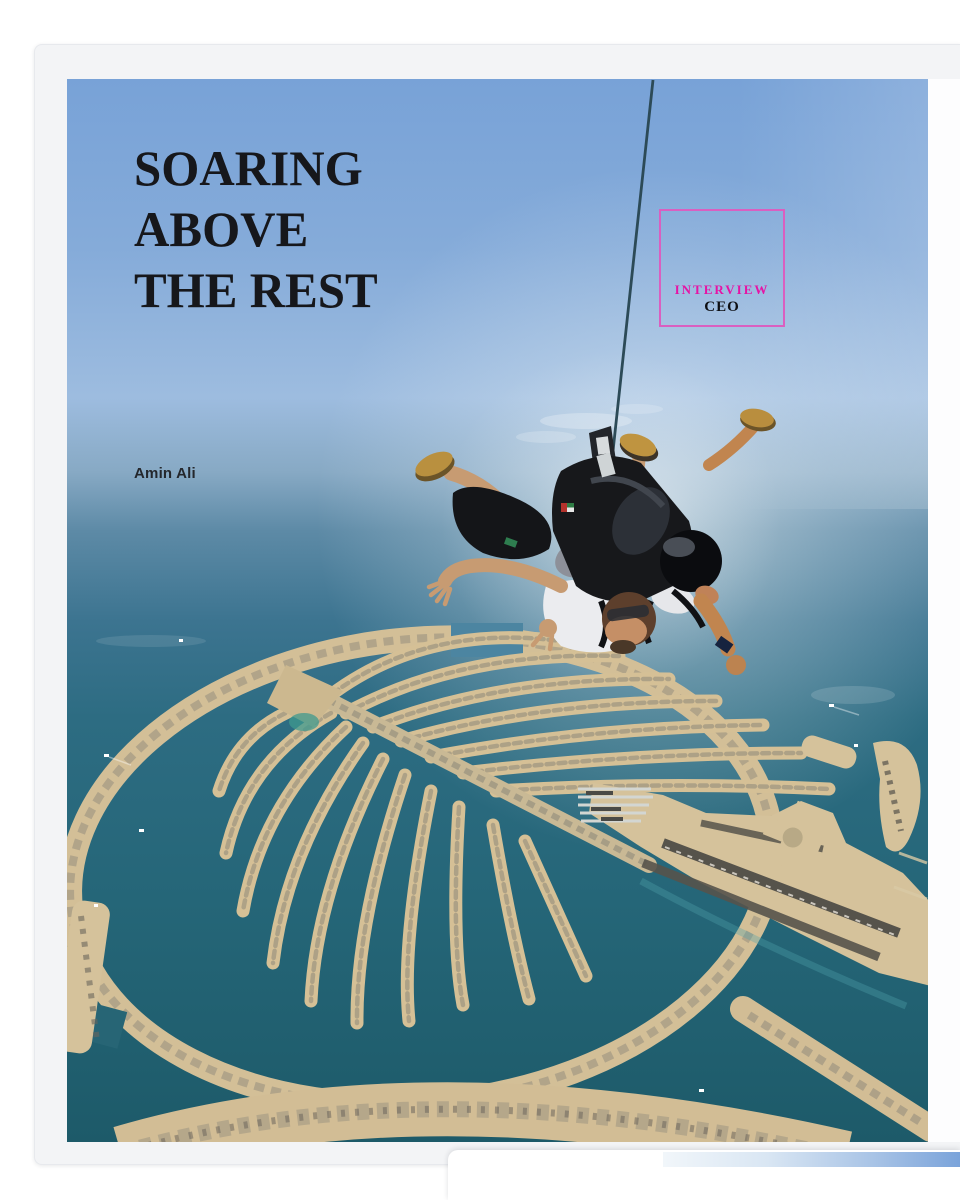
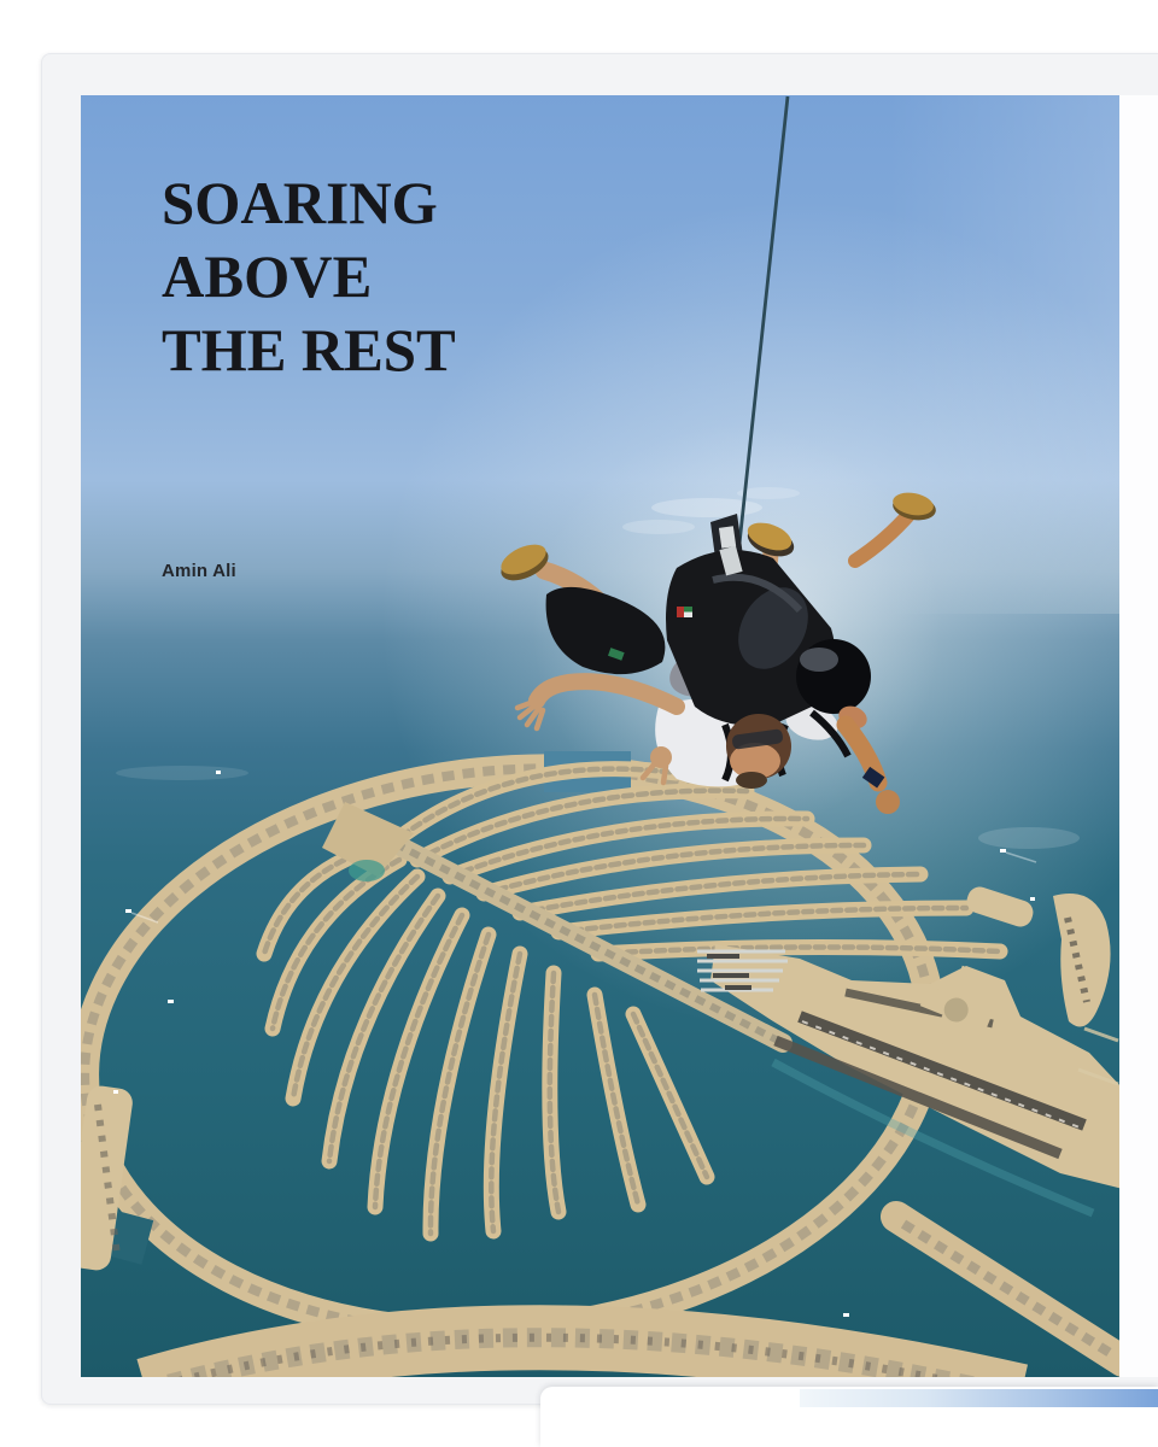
  SOARING
  ABOVE
  THE REST
  Amin Ali
- INTERVIEW
- CEO
